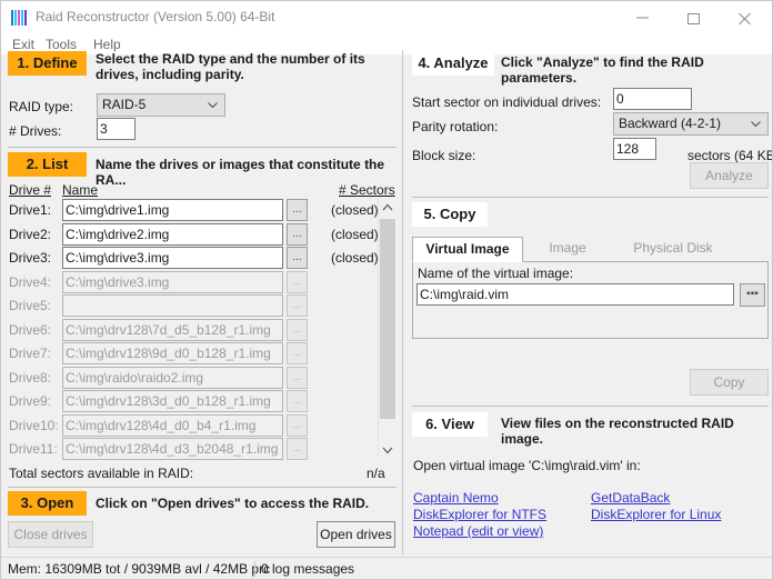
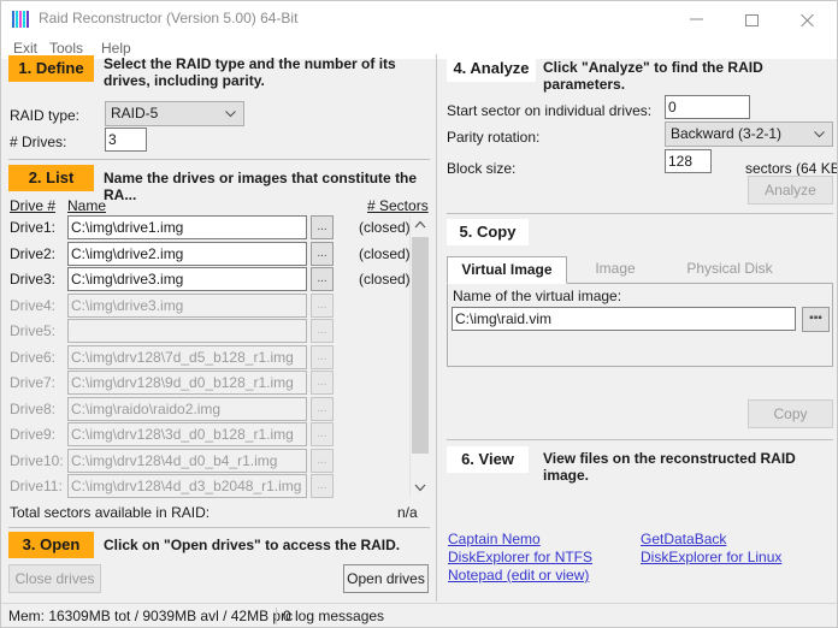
  Raid Reconstructor (Version 5.00) 64-Bit
  Exit
  Tools
  Help
  1. Define
  Select the RAID type and the number of its drives, including parity.
  RAID type:
  RAID-5
  # Drives:
  3
  2. List
  Name the drives or images that constitute the RA...
  Drive #
  Name
  # Sectors
  Drive1:
  C:\img\drive1.img
  ...
  (closed)
  Drive2:
  C:\img\drive2.img
  ...
  (closed)
  Drive3:
  C:\img\drive3.img
  ...
  (closed)
  Drive4:
  C:\img\drive3.img
  ...
  Drive5:
  ...
  Drive6:
  C:\img\drv128\7d_d5_b128_r1.img
  ...
  Drive7:
  C:\img\drv128\9d_d0_b128_r1.img
  ...
  Drive8:
  C:\img\raido\raido2.img
  ...
  Drive9:
  C:\img\drv128\3d_d0_b128_r1.img
  ...
  Drive10:
  C:\img\drv128\4d_d0_b4_r1.img
  ...
  Drive11:
  C:\img\drv128\4d_d3_b2048_r1.img
  ...
  Total sectors available in RAID:
  n/a
  3. Open
  Click on "Open drives" to access the RAID.
  Close drives
  Open drives
  4. Analyze
  Click "Analyze" to find the RAID parameters.
  Start sector on individual drives:
  0
  Parity rotation:
- Backward (4-2-1)
+ Backward (3-2-1)
  Block size:
  128
  sectors (64 KB
  Analyze
  5. Copy
  Virtual Image
  Image
  Physical Disk
  Name of the virtual image:
  C:\img\raid.vim
  ▪▪▪
  Copy
  6. View
  View files on the reconstructed RAID image.
- Open virtual image 'C:\img\raid.vim' in:
  Captain Nemo
  GetDataBack
  DiskExplorer for NTFS
  DiskExplorer for Linux
  Notepad (edit or view)
  Mem: 16309MB tot / 9039MB avl / 42MBrc
  0 log messages
